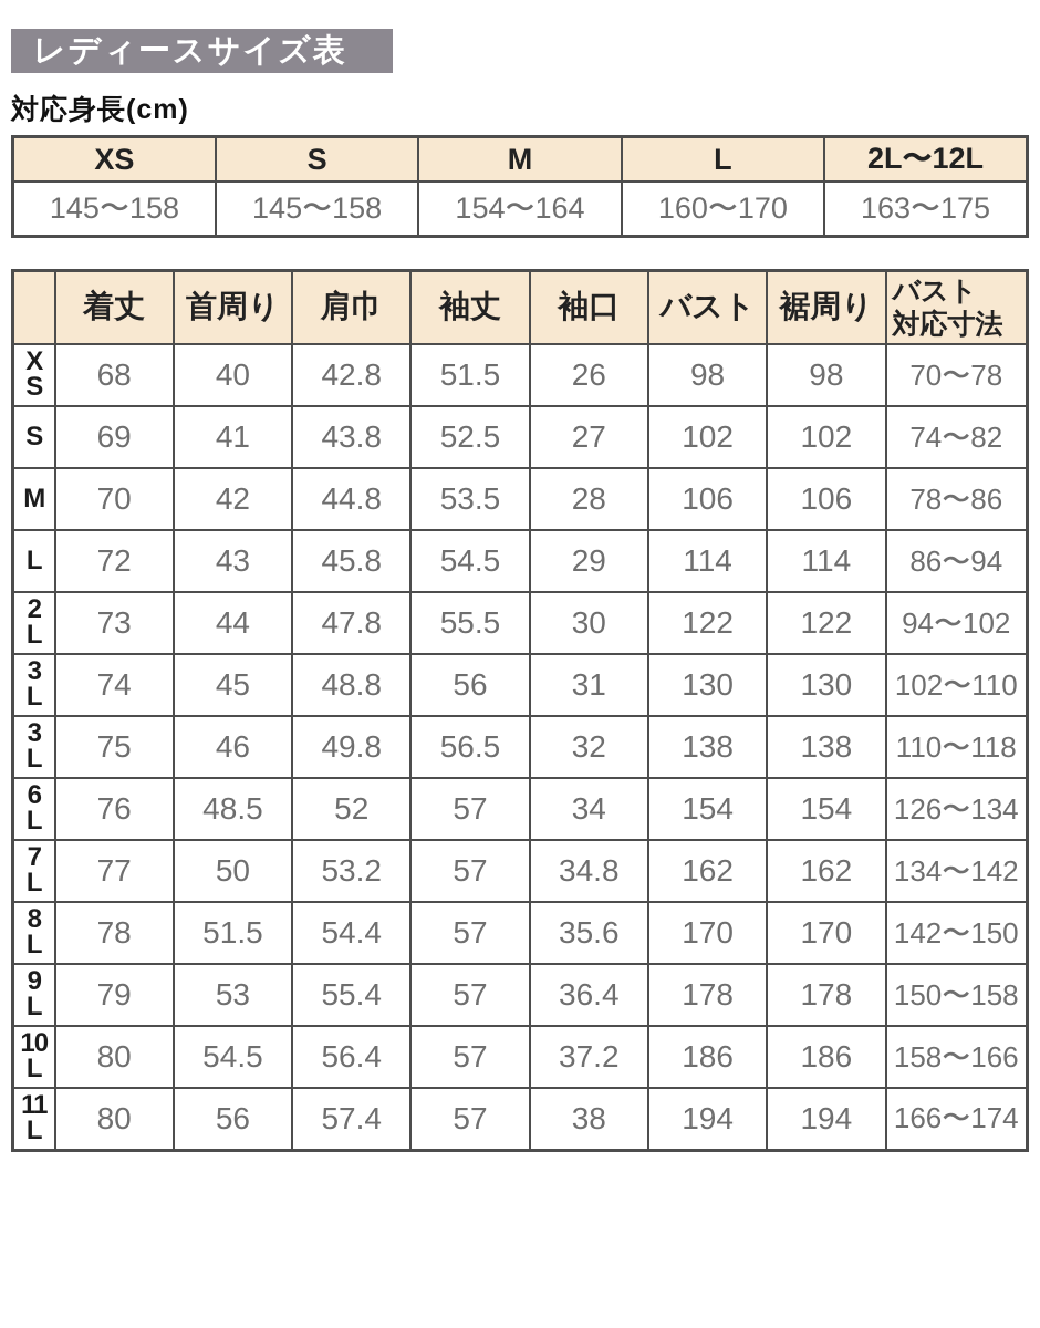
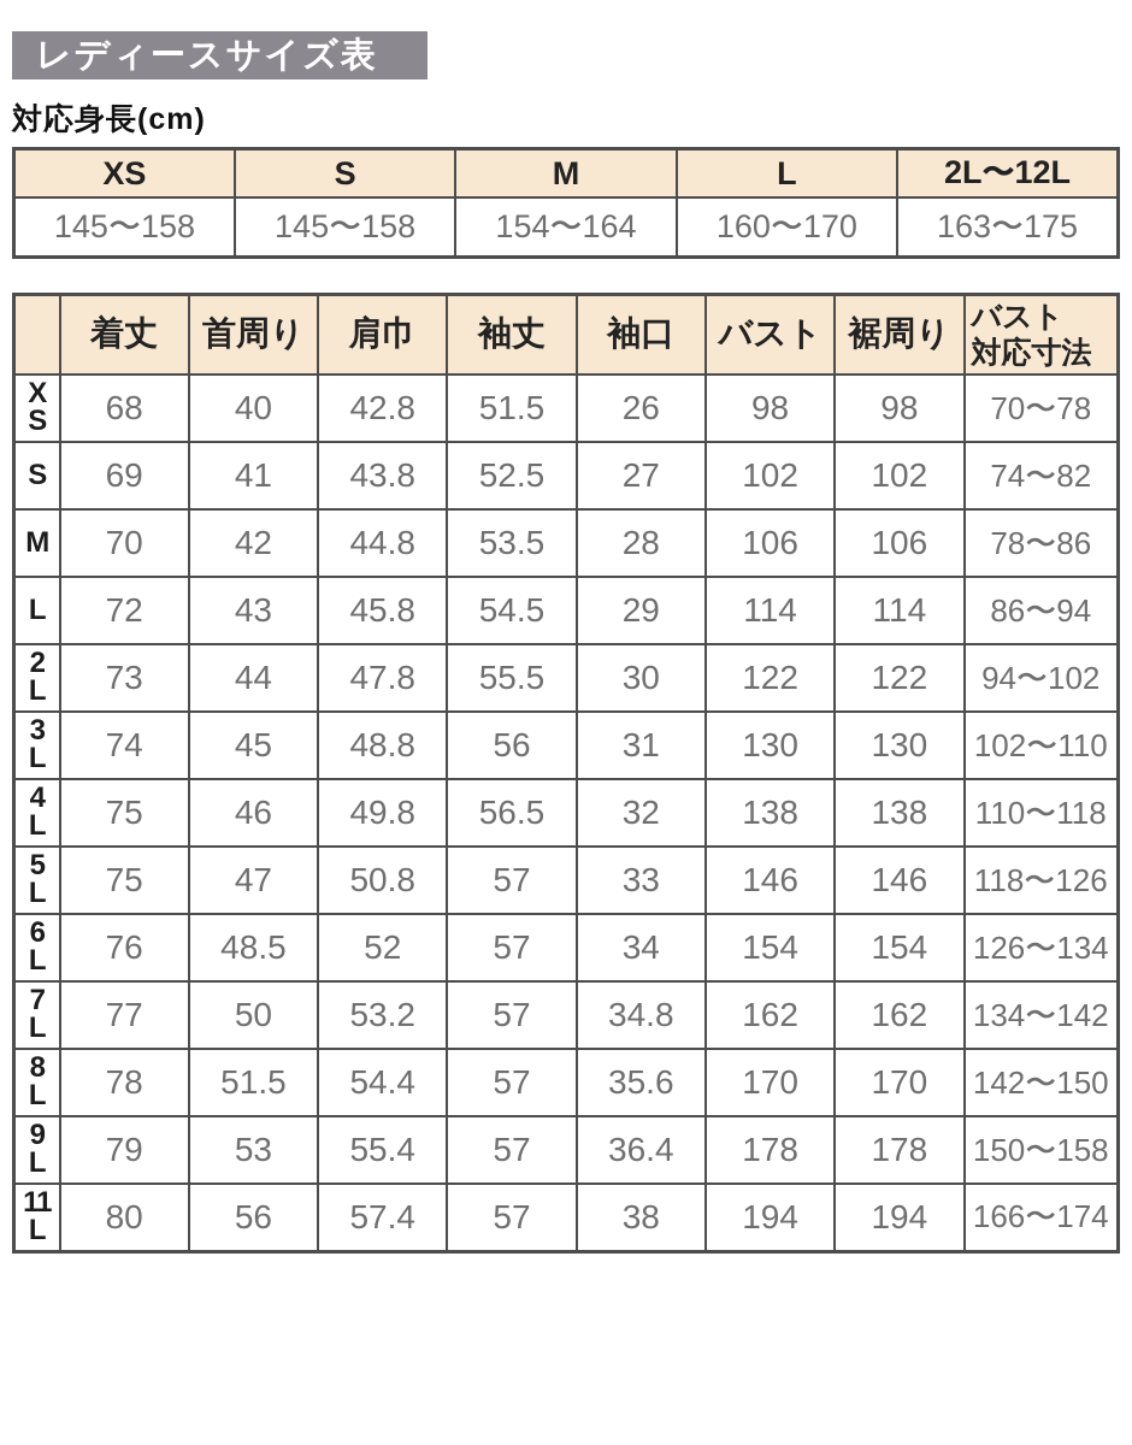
  レディースサイズ表
  対応身長(cm)
  XS	S	M	L	2L〜12L
  145〜158	145〜158	154〜164	160〜170	163〜175
  	着丈	首周り	肩巾	袖丈	袖口	バスト	裾周り	バスト 対応寸法
  X S	68	40	42.8	51.5	26	98	98	70〜78
  S	69	41	43.8	52.5	27	102	102	74〜82
  M	70	42	44.8	53.5	28	106	106	78〜86
  L	72	43	45.8	54.5	29	114	114	86〜94
  2 L	73	44	47.8	55.5	30	122	122	94〜102
  3 L	74	45	48.8	56	31	130	130	102〜110
- 3 L	75	46	49.8	56.5	32	138	138	110〜118
+ 4 L	75	46	49.8	56.5	32	138	138	110〜118
+ 5 L	75	47	50.8	57	33	146	146	118〜126
  6 L	76	48.5	52	57	34	154	154	126〜134
  7 L	77	50	53.2	57	34.8	162	162	134〜142
  8 L	78	51.5	54.4	57	35.6	170	170	142〜150
  9 L	79	53	55.4	57	36.4	178	178	150〜158
- 10 L	80	54.5	56.4	57	37.2	186	186	158〜166
  11 L	80	56	57.4	57	38	194	194	166〜174
